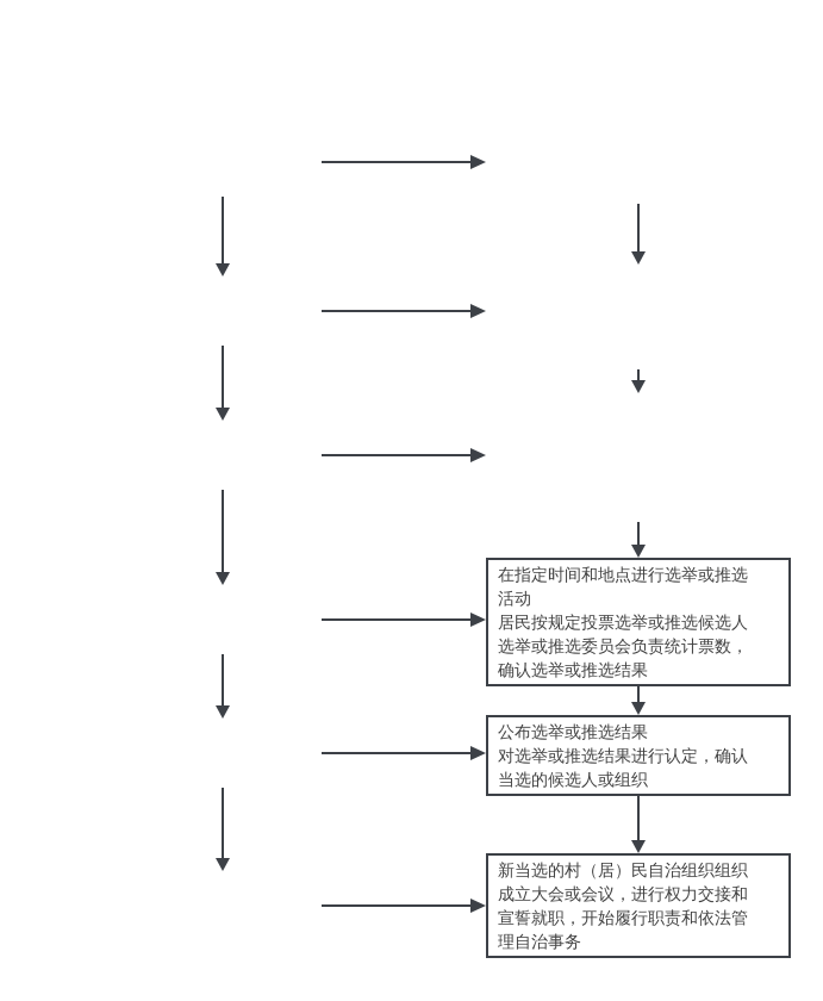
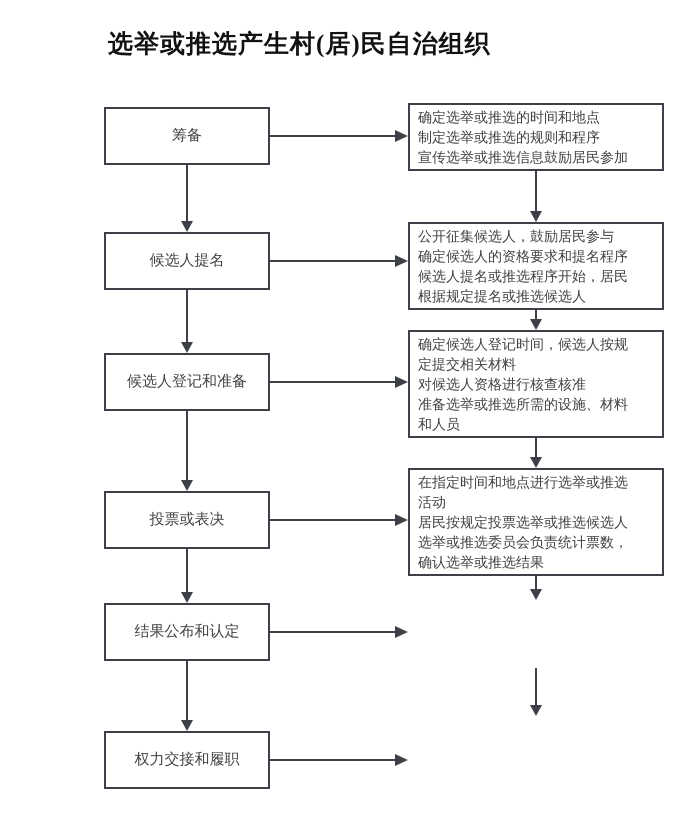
+ 选举或推选产生村(居)民自治组织
+ 筹备
+ 候选人提名
+ 候选人登记和准备
+ 投票或表决
+ 结果公布和认定
+ 权力交接和履职
+ 确定选举或推选的时间和地点
+ 制定选举或推选的规则和程序
+ 宣传选举或推选信息鼓励居民参加
+ 公开征集候选人，鼓励居民参与
+ 确定候选人的资格要求和提名程序
+ 候选人提名或推选程序开始，居民
+ 根据规定提名或推选候选人
+ 确定候选人登记时间，候选人按规
+ 定提交相关材料
+ 对候选人资格进行核查核准
+ 准备选举或推选所需的设施、材料
+ 和人员
  在指定时间和地点进行选举或推选
  活动
  居民按规定投票选举或推选候选人
  选举或推选委员会负责统计票数，
  确认选举或推选结果
- 公布选举或推选结果
- 对选举或推选结果进行认定，确认
- 当选的候选人或组织
- 新当选的村（居）民自治组织组织
- 成立大会或会议，进行权力交接和
- 宣誓就职，开始履行职责和依法管
- 理自治事务
